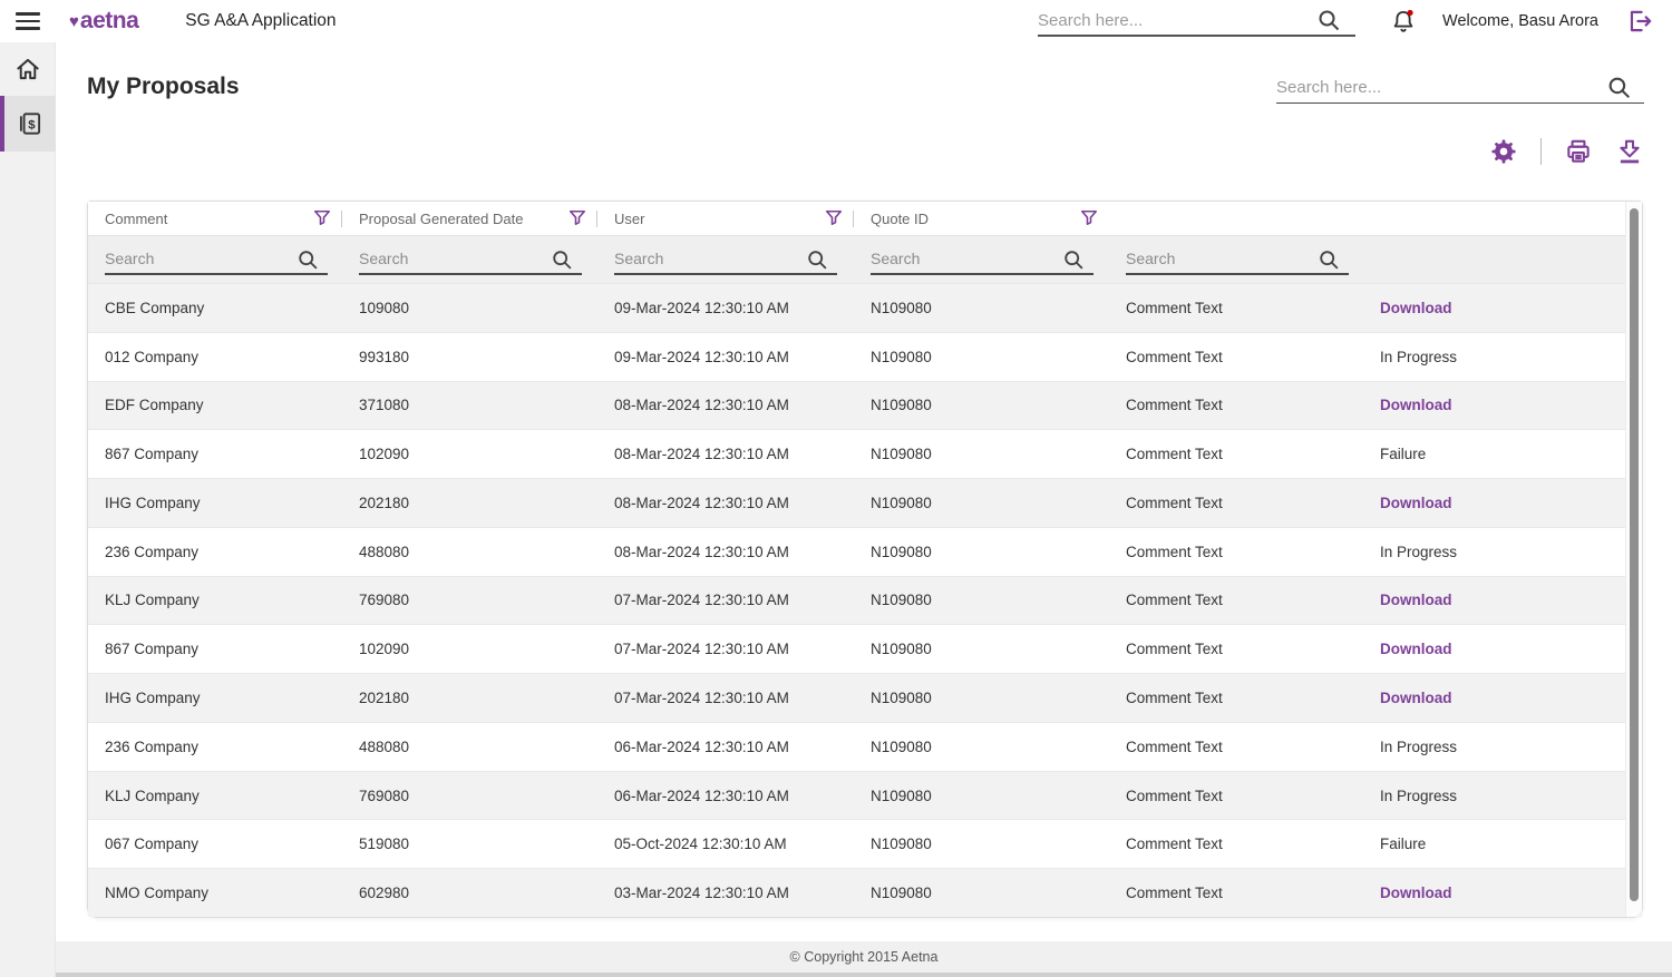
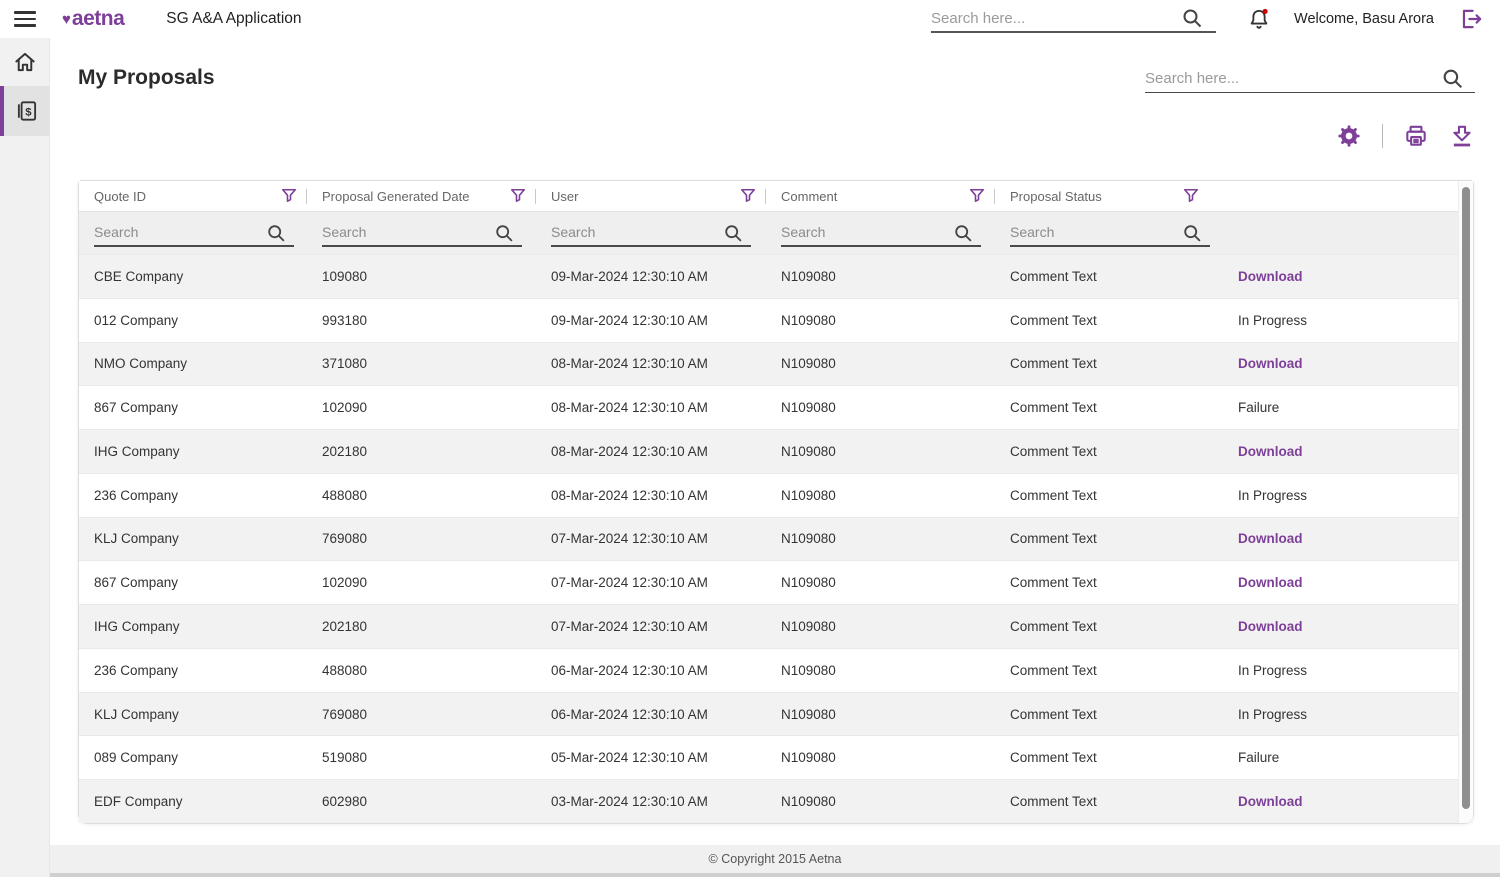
  ♥
  aetna
  SG A&A Application
  Search here...
  Welcome, Basu Arora
  $
  My Proposals
  Search here...
- Comment
+ Quote ID
  Proposal Generated Date
  User
- Quote ID
+ Comment
+ Proposal Status
  Search
  Search
  Search
  Search
  Search
  CBE Company
  109080
  09-Mar-2024 12:30:10 AM
  N109080
  Comment Text
  Download
  012 Company
  993180
  09-Mar-2024 12:30:10 AM
  N109080
  Comment Text
  In Progress
- EDF Company
+ NMO Company
  371080
  08-Mar-2024 12:30:10 AM
  N109080
  Comment Text
  Download
  867 Company
  102090
  08-Mar-2024 12:30:10 AM
  N109080
  Comment Text
  Failure
  IHG Company
  202180
  08-Mar-2024 12:30:10 AM
  N109080
  Comment Text
  Download
  236 Company
  488080
  08-Mar-2024 12:30:10 AM
  N109080
  Comment Text
  In Progress
  KLJ Company
  769080
  07-Mar-2024 12:30:10 AM
  N109080
  Comment Text
  Download
  867 Company
  102090
  07-Mar-2024 12:30:10 AM
  N109080
  Comment Text
  Download
  IHG Company
  202180
  07-Mar-2024 12:30:10 AM
  N109080
  Comment Text
  Download
  236 Company
  488080
  06-Mar-2024 12:30:10 AM
  N109080
  Comment Text
  In Progress
  KLJ Company
  769080
  06-Mar-2024 12:30:10 AM
  N109080
  Comment Text
  In Progress
- 067 Company
+ 089 Company
  519080
- 05-Oct-2024 12:30:10 AM
+ 05-Mar-2024 12:30:10 AM
  N109080
  Comment Text
  Failure
- NMO Company
+ EDF Company
  602980
  03-Mar-2024 12:30:10 AM
  N109080
  Comment Text
  Download
  © Copyright 2015 Aetna
